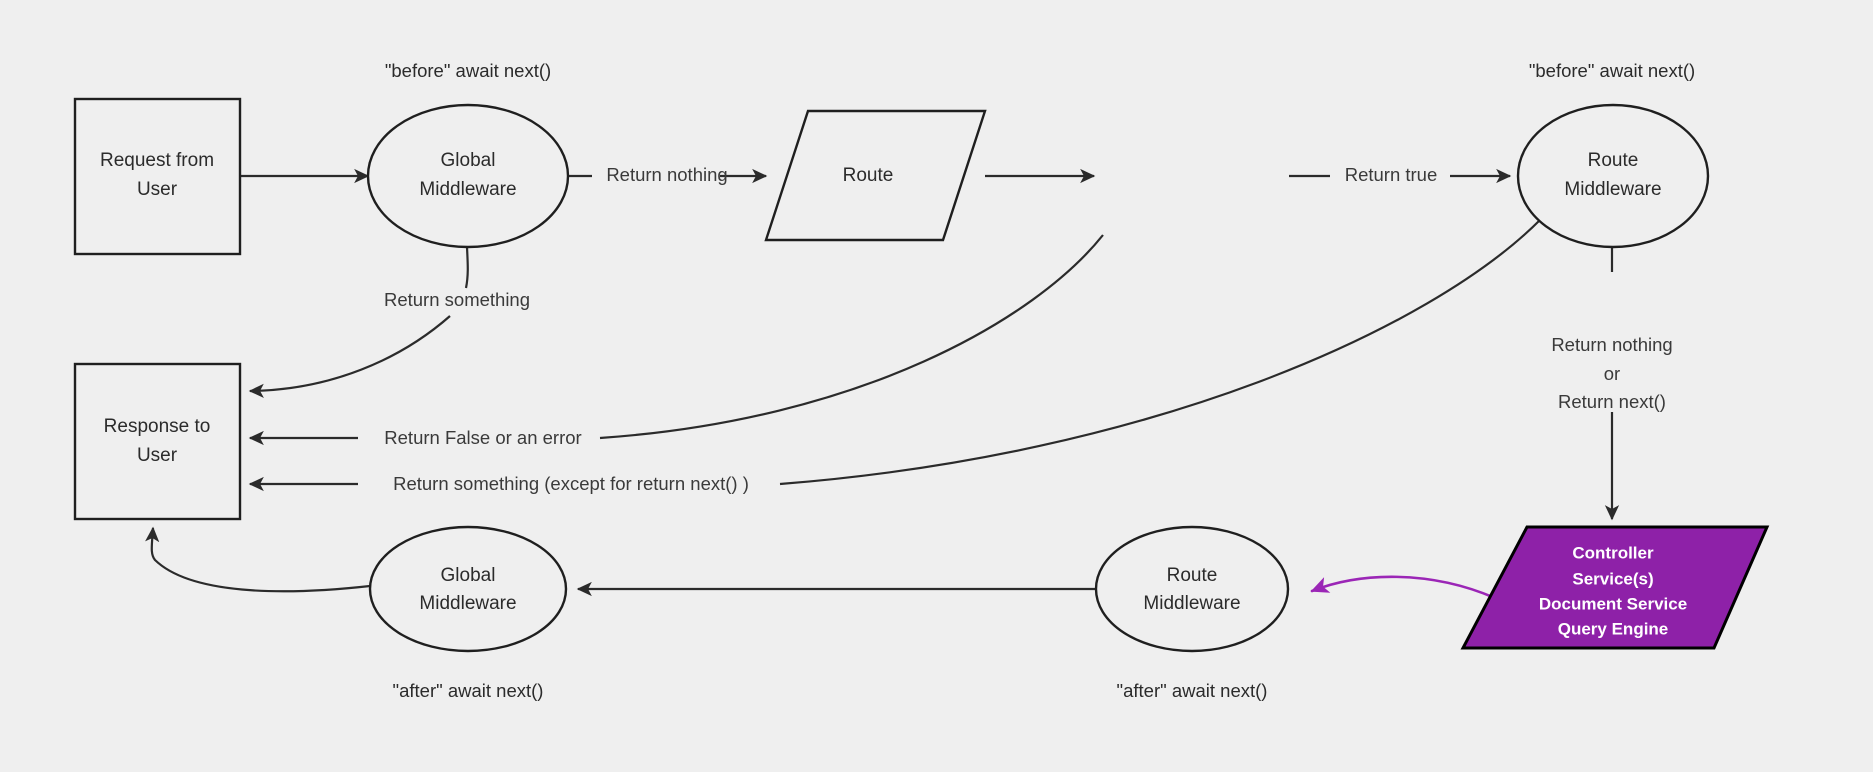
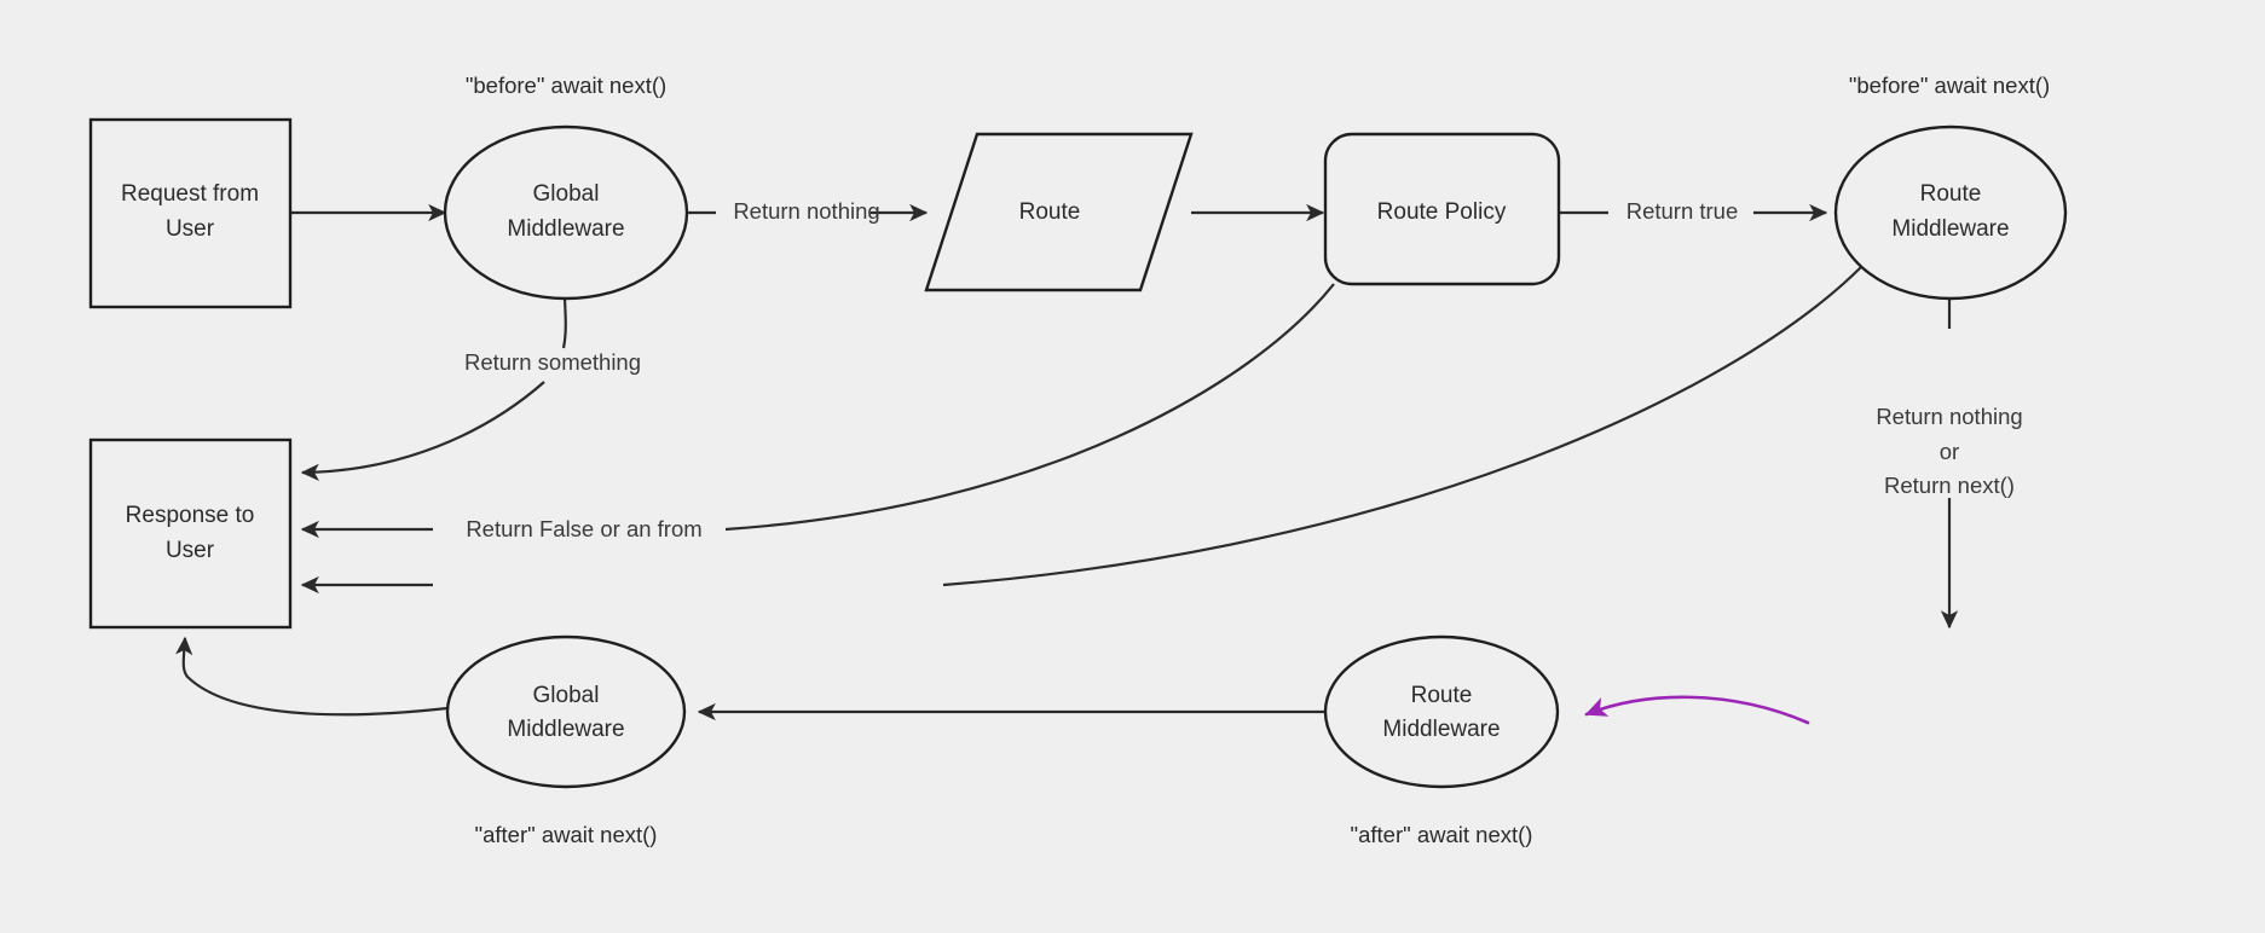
  Request from
  User
  Global
  Middleware
  Route
+ Route Policy
  Route
  Middleware
- Controller
- Service(s)
- Document Service
- Query Engine
  Route
  Middleware
  Global
  Middleware
  Response to
  User
  Return nothing
  Return something
  Return true
  Return nothing
  or
  Return next()
- Return False or an error
+ Return False or an from
- Return something (except for return next() )
  "before" await next()
  "before" await next()
  "after" await next()
  "after" await next()
